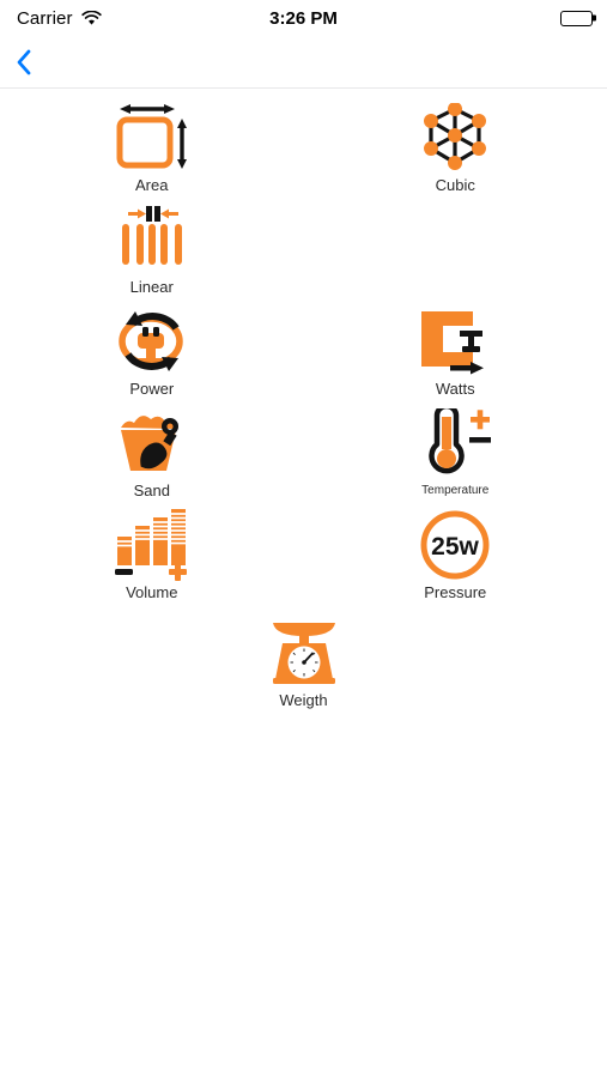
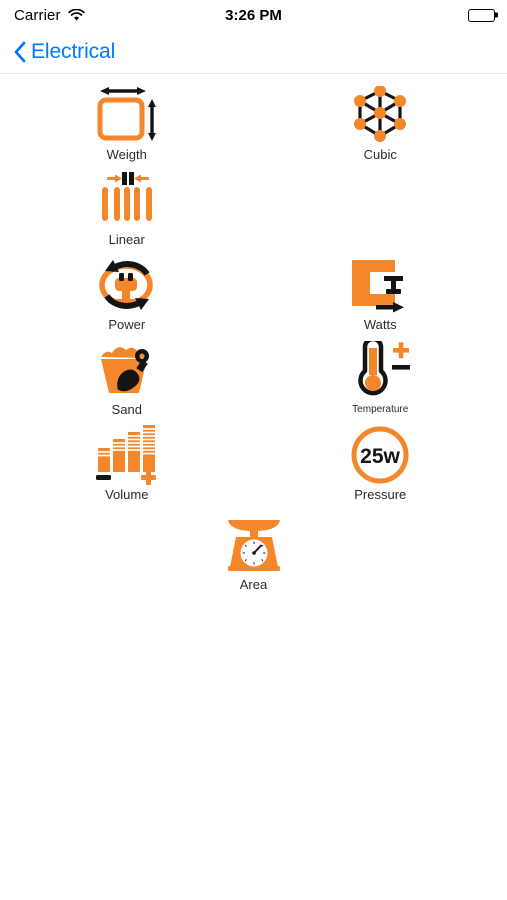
  Carrier
  3:26 PM
+ Electrical
- Area
+ Weigth
  Cubic
  Linear
  Power
  Watts
  Sand
  Temperature
  Volume
  25w
  Pressure
- Weigth
+ Area
